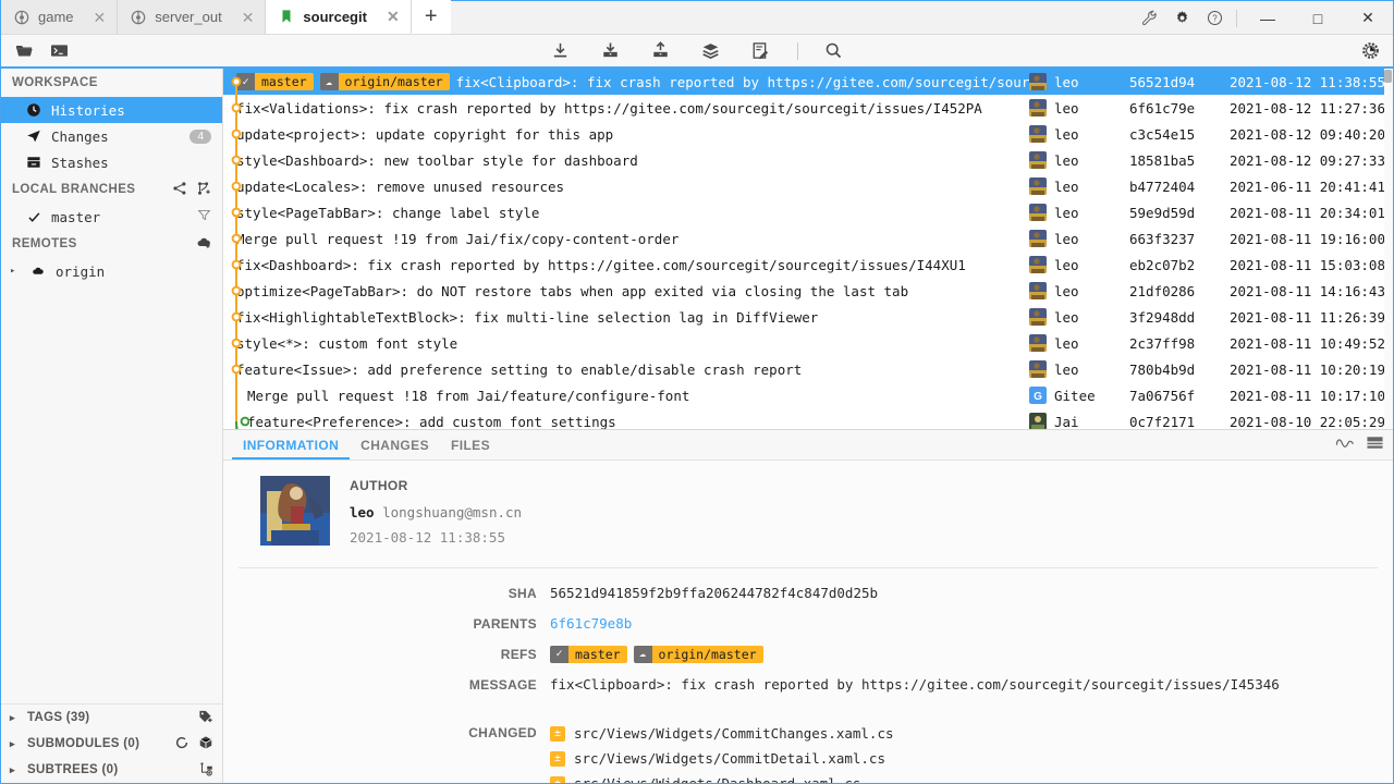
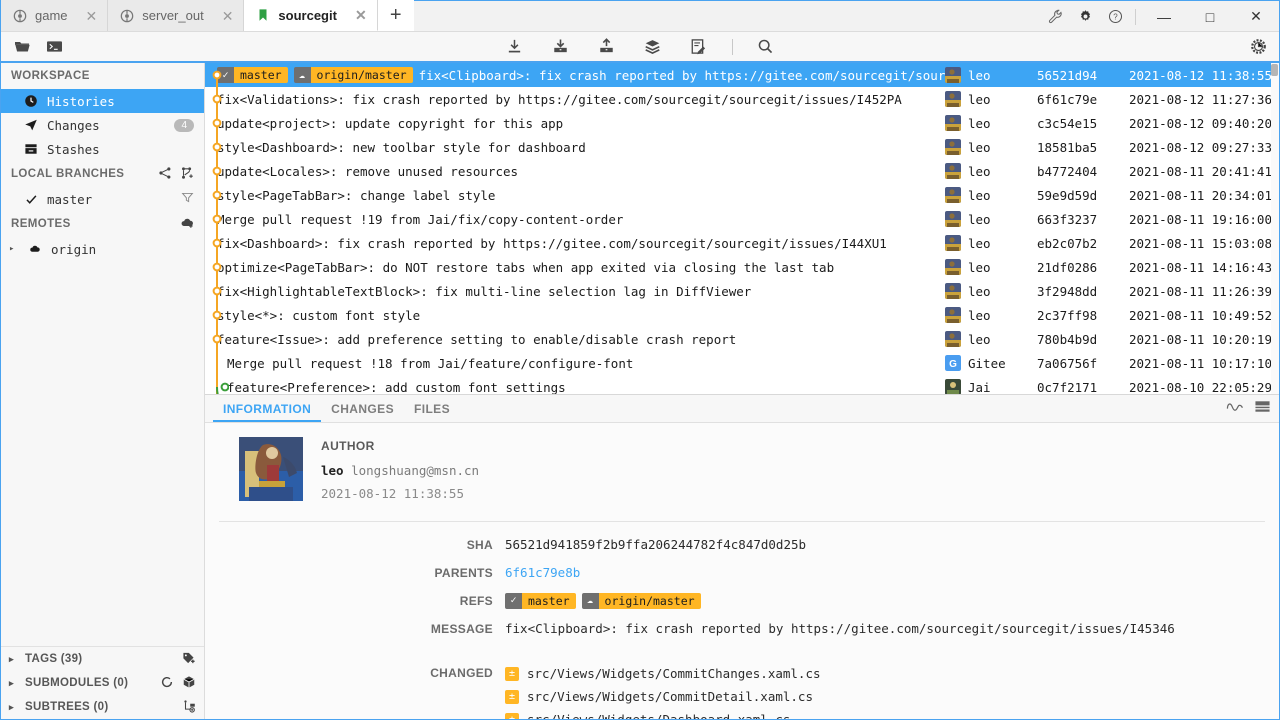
  game
  ✕
  server_out
  ✕
  sourcegit
  ✕
  +
  ?
  —
  □
  ✕
  WORKSPACE
  Histories
  Changes
  4
  Stashes
  LOCAL BRANCHES
  master
  REMOTES
  ▸
  origin
  ▸
  TAGS (39)
  ▸
  SUBMODULES (0)
  ▸
  SUBTREES (0)
  ✓
  master
  ☁
  origin/master
  fix<Clipboard>: fix crash reported by https://gitee.com/sourcegit/sour
  leo
  56521d94
  2021-08-12 11:38:55
  ix<Validations>: fix crash reported by https://gitee.com/sourcegit/sourcegit/issues/I452PA
  leo
  6f61c79e
  2021-08-12 11:27:36
  pdate<project>: update copyright for this app
  leo
  c3c54e15
  2021-08-12 09:40:20
  tyle<Dashboard>: new toolbar style for dashboard
  leo
  18581ba5
  2021-08-12 09:27:33
  pdate<Locales>: remove unused resources
  leo
  b4772404
- 2021-06-11 20:41:41
+ 2021-08-11 20:41:41
  tyle<PageTabBar>: change label style
  leo
  59e9d59d
  2021-08-11 20:34:01
  erge pull request !19 from Jai/fix/copy-content-order
  leo
  663f3237
  2021-08-11 19:16:00
  ix<Dashboard>: fix crash reported by https://gitee.com/sourcegit/sourcegit/issues/I44XU1
  leo
  eb2c07b2
  2021-08-11 15:03:08
  ptimize<PageTabBar>: do NOT restore tabs when app exited via closing the last tab
  leo
  21df0286
  2021-08-11 14:16:43
  ix<HighlightableTextBlock>: fix multi-line selection lag in DiffViewer
  leo
  3f2948dd
  2021-08-11 11:26:39
  tyle<*>: custom font style
  leo
  2c37ff98
  2021-08-11 10:49:52
  eature<Issue>: add preference setting to enable/disable crash report
  leo
  780b4b9d
  2021-08-11 10:20:19
  Merge pull request !18 from Jai/feature/configure-font
  G
  Gitee
  7a06756f
  2021-08-11 10:17:10
  feature<Preference>: add custom font settings
  Jai
  0c7f2171
  2021-08-10 22:05:29
  INFORMATION
  CHANGES
  FILES
  AUTHOR
  leo longshuang@msn.cn
  2021-08-12 11:38:55
  SHA
  56521d941859f2b9ffa206244782f4c847d0d25b
  PARENTS
  6f61c79e8b
  REFS
  ✓
  master
  ☁
  origin/master
  MESSAGE
  fix<Clipboard>: fix crash reported by https://gitee.com/sourcegit/sourcegit/issues/I45346
  CHANGED
  ±
  src/Views/Widgets/CommitChanges.xaml.cs
  ±
  src/Views/Widgets/CommitDetail.xaml.cs
